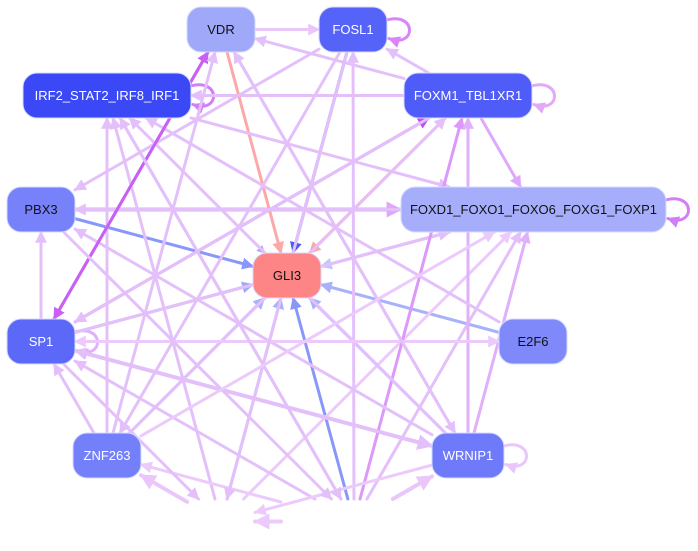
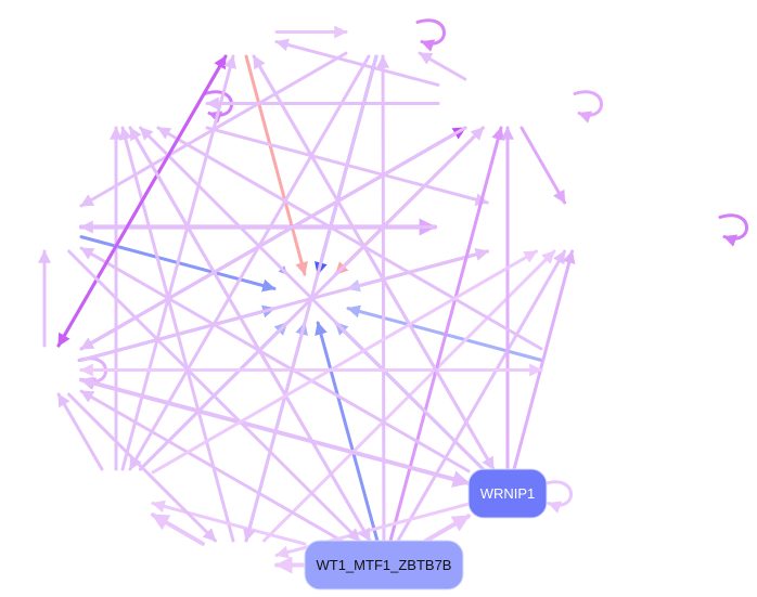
- VDR
- FOSL1
- IRF2_STAT2_IRF8_IRF1
- FOXM1_TBL1XR1
- PBX3
- FOXD1_FOXO1_FOXO6_FOXG1_FOXP1
- GLI3
- SP1
- E2F6
- ZNF263
  WRNIP1
+ WT1_MTF1_ZBTB7B
